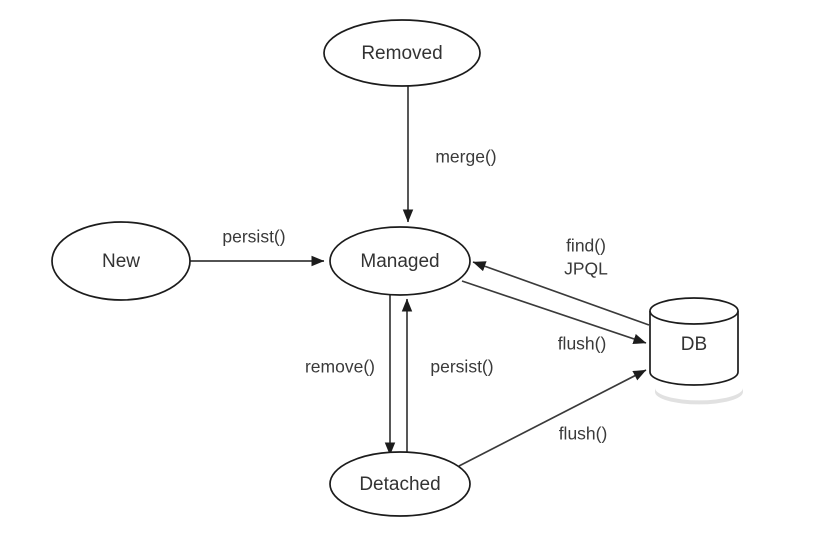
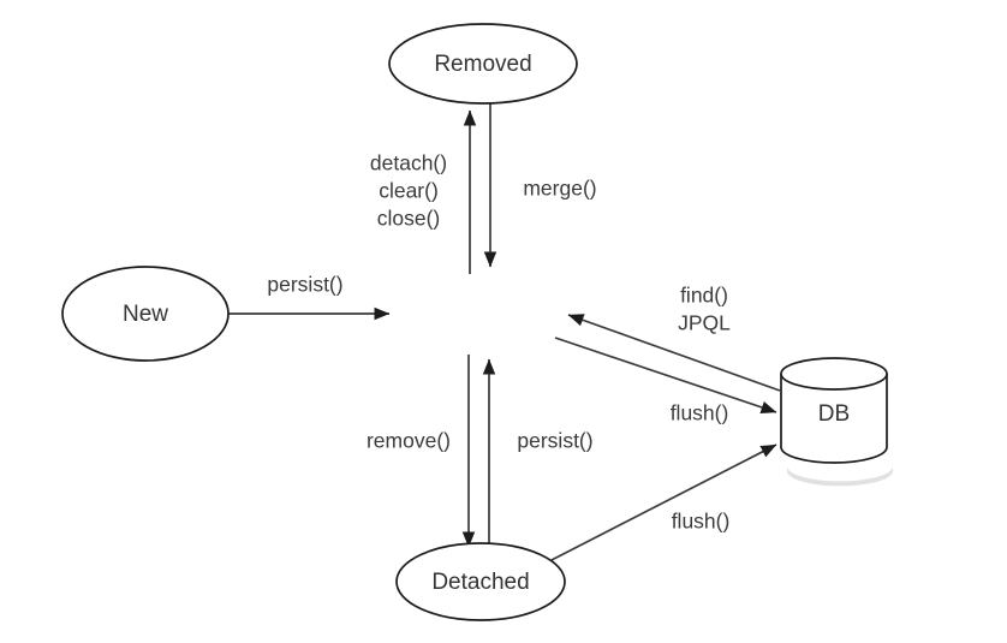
  persist()
+ detach()
+ clear()
+ close()
  merge()
  remove()
  persist()
  find()
  JPQL
  flush()
  flush()
  Removed
  New
- Managed
  Detached
  DB
